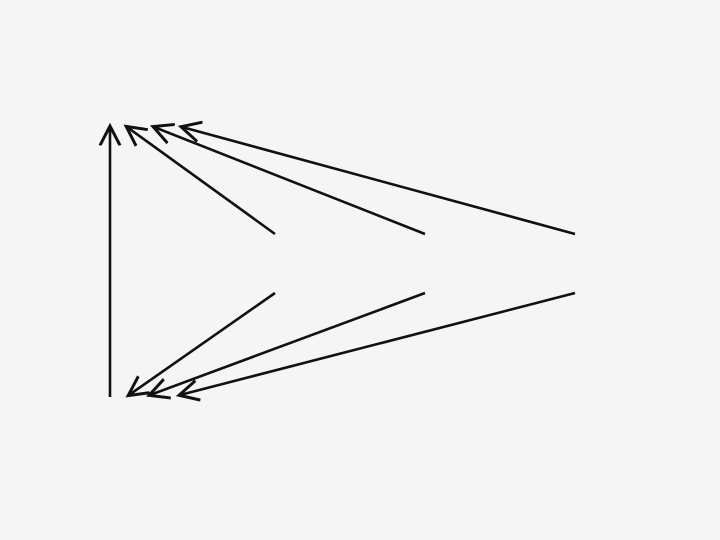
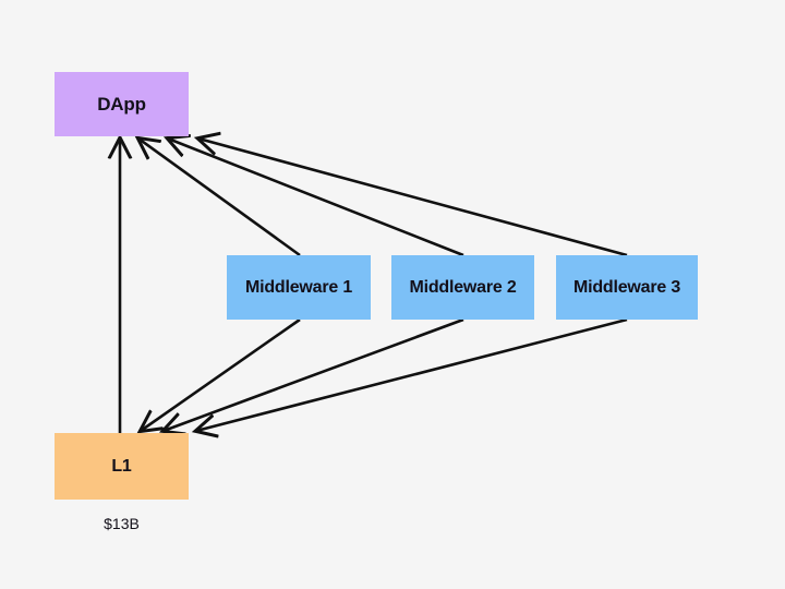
+ DApp
+ Middleware 1
+ Middleware 2
+ Middleware 3
+ L1
+ $13B
